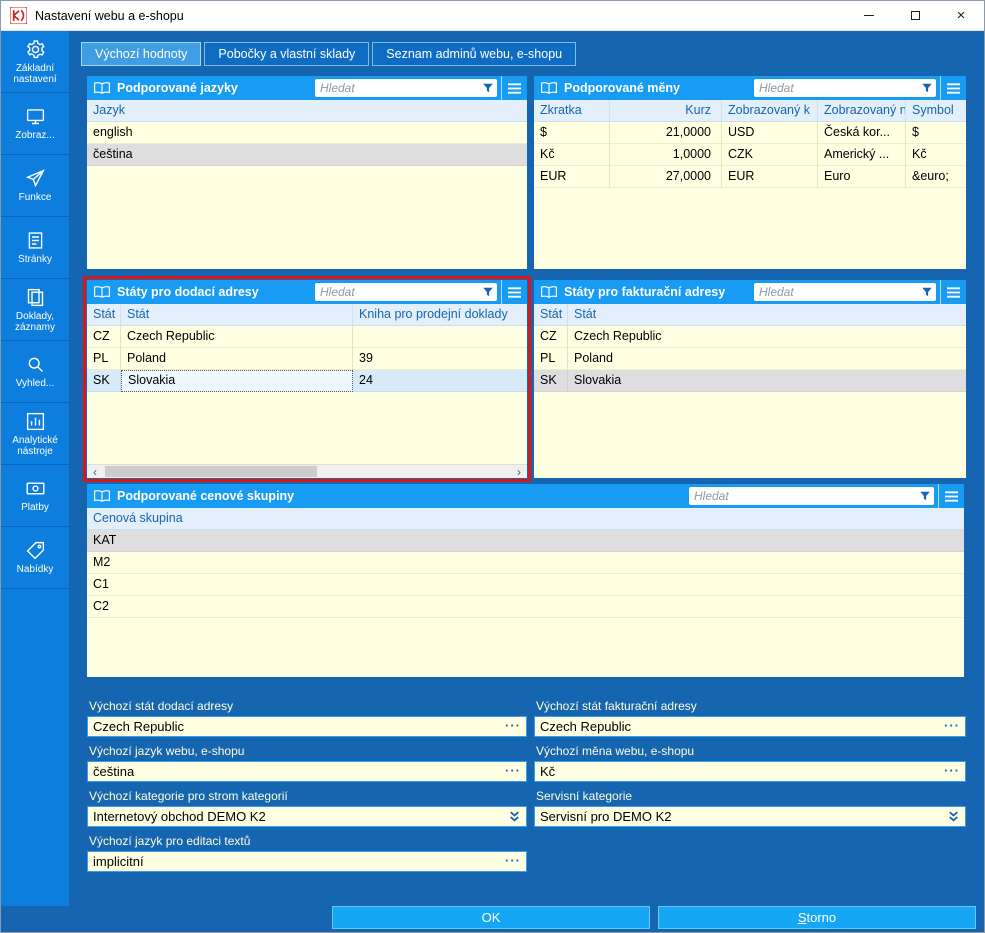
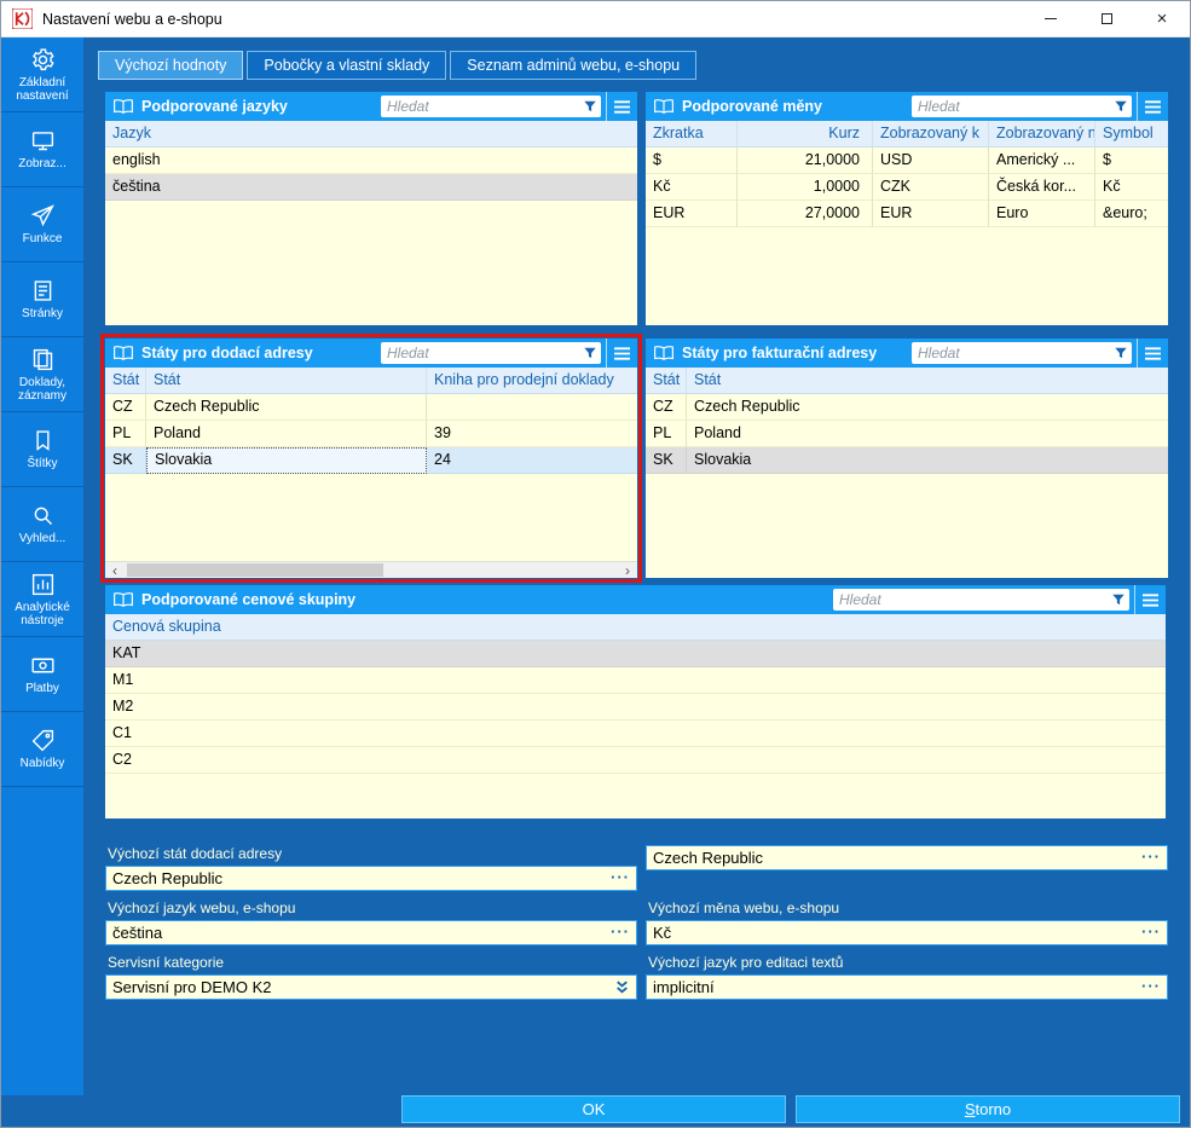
  Nastavení webu a e-shopu
  ×
  Základní nastavení
  Zobraz...
  Funkce
  Stránky
  Doklady, záznamy
+ Štítky
  Vyhled...
  Analytické nástroje
  Platby
  Nabídky
  Výchozí hodnoty
  Pobočky a vlastní sklady
  Seznam adminů webu, e-shopu
  Podporované jazyky
  Hledat
  Jazyk
  english
  čeština
  Podporované měny
  Hledat
  Zkratka
  Kurz
  Zobrazovaný k
  Zobrazovaný n
  Symbol
  $
  21,0000
  USD
- Česká kor...
+ Americký ...
  $
  Kč
  1,0000
  CZK
- Americký ...
+ Česká kor...
  Kč
  EUR
  27,0000
  EUR
  Euro
  &euro;
  Státy pro dodací adresy
  Hledat
  Stát
  Stát
  Kniha pro prodejní doklady
  CZ
  Czech Republic
  PL
  Poland
  39
  SK
  Slovakia
  24
  ‹
  ›
  Státy pro fakturační adresy
  Hledat
  Stát
  Stát
  CZ
  Czech Republic
  PL
  Poland
  SK
  Slovakia
  Podporované cenové skupiny
  Hledat
  Cenová skupina
  KAT
+ M1
  M2
  C1
  C2
  Výchozí stát dodací adresy
  Czech Republic
  ···
- Výchozí stát fakturační adresy
  Czech Republic
  ···
  Výchozí jazyk webu, e-shopu
  čeština
  ···
  Výchozí měna webu, e-shopu
  Kč
  ···
- Výchozí kategorie pro strom kategorií
- Internetový obchod DEMO K2
  Servisní kategorie
  Servisní pro DEMO K2
  Výchozí jazyk pro editaci textů
  implicitní
  ···
  OK
  Storno
